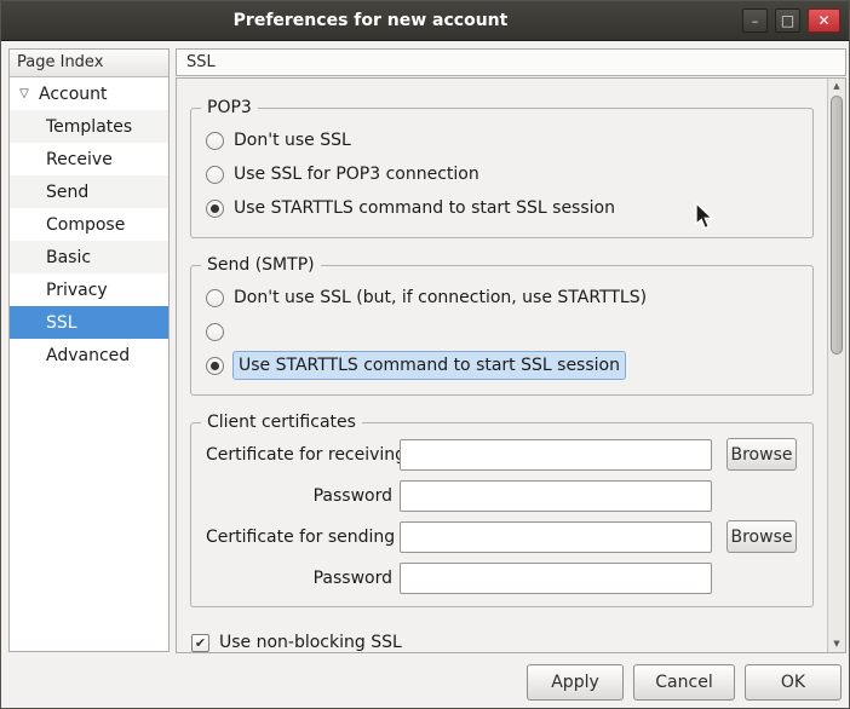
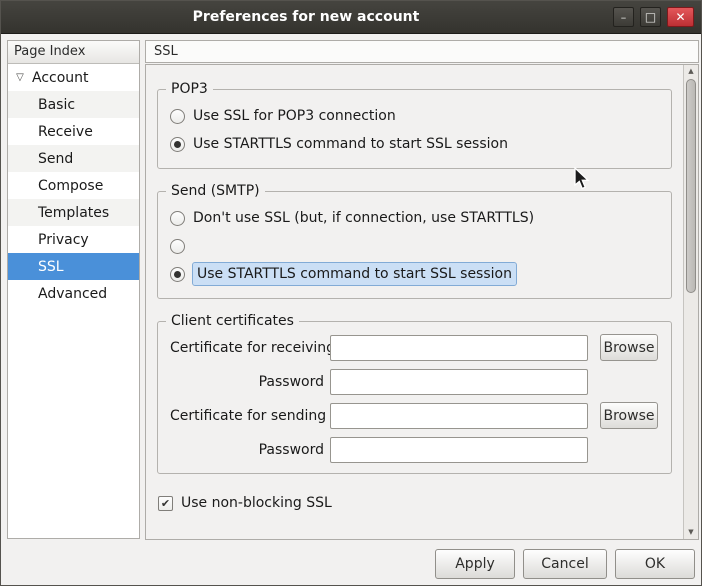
  Preferences for new account
  –
  □
  ✕
  Page Index
  ▽
  Account
- Templates
+ Basic
  Receive
  Send
  Compose
- Basic
+ Templates
  Privacy
  SSL
  Advanced
  SSL
  POP3
- Don't use SSL
  Use SSL for POP3 connection
  Use STARTTLS command to start SSL session
  Send (SMTP)
  Don't use SSL (but, if connection, use STARTTLS)
  Use STARTTLS command to start SSL session
  Client certificates
  Certificate for receivin
  Browse
  Password
  Certificate for sending
  Browse
  Password
  ✔
  Use non-blocking SSL
  ▲
  ▼
  Apply
  Cancel
  OK
